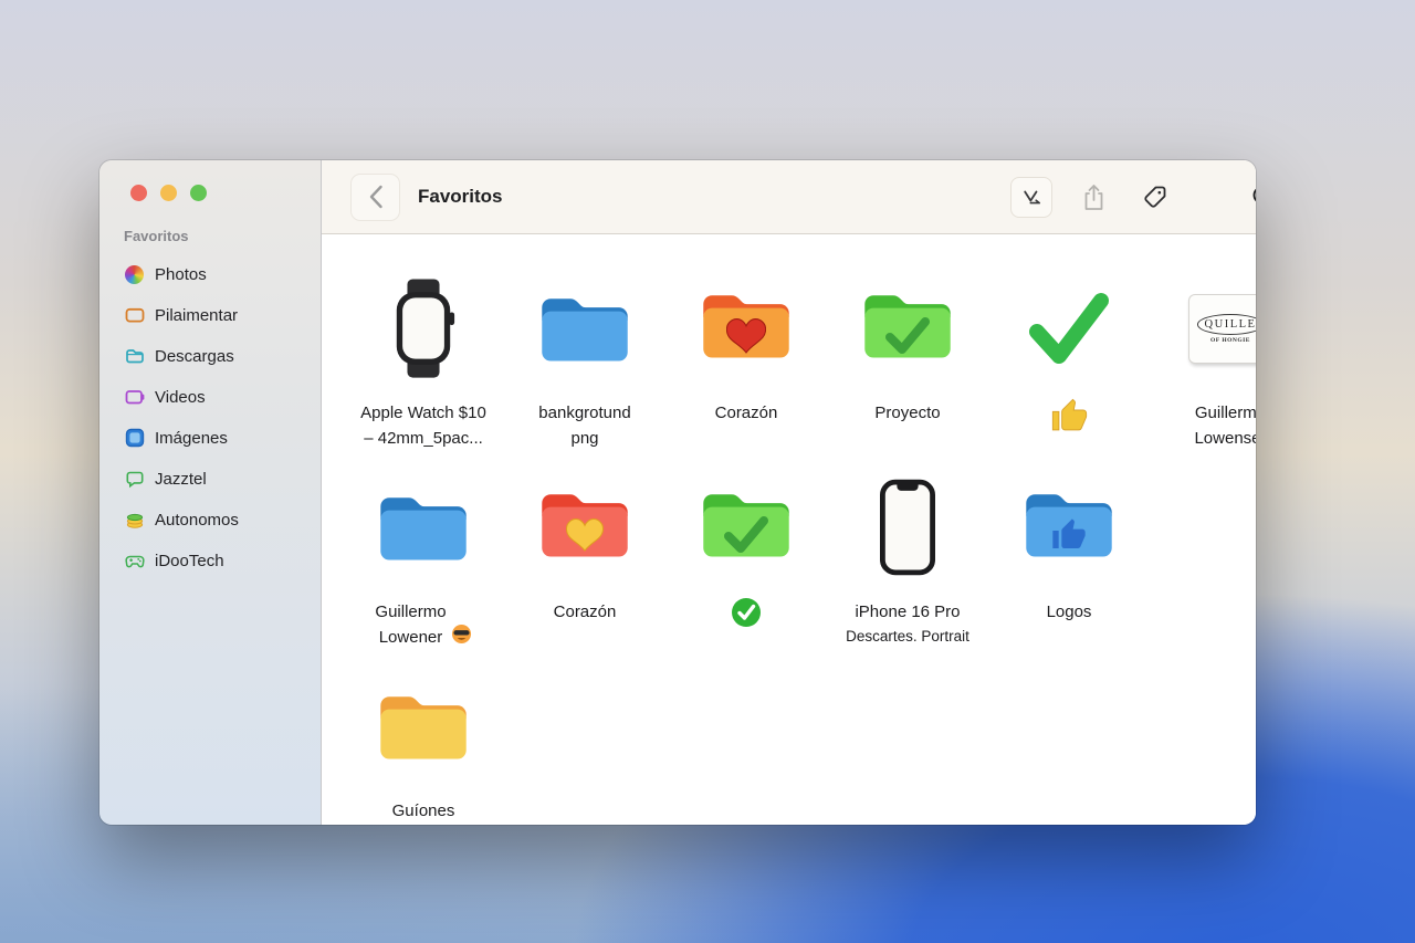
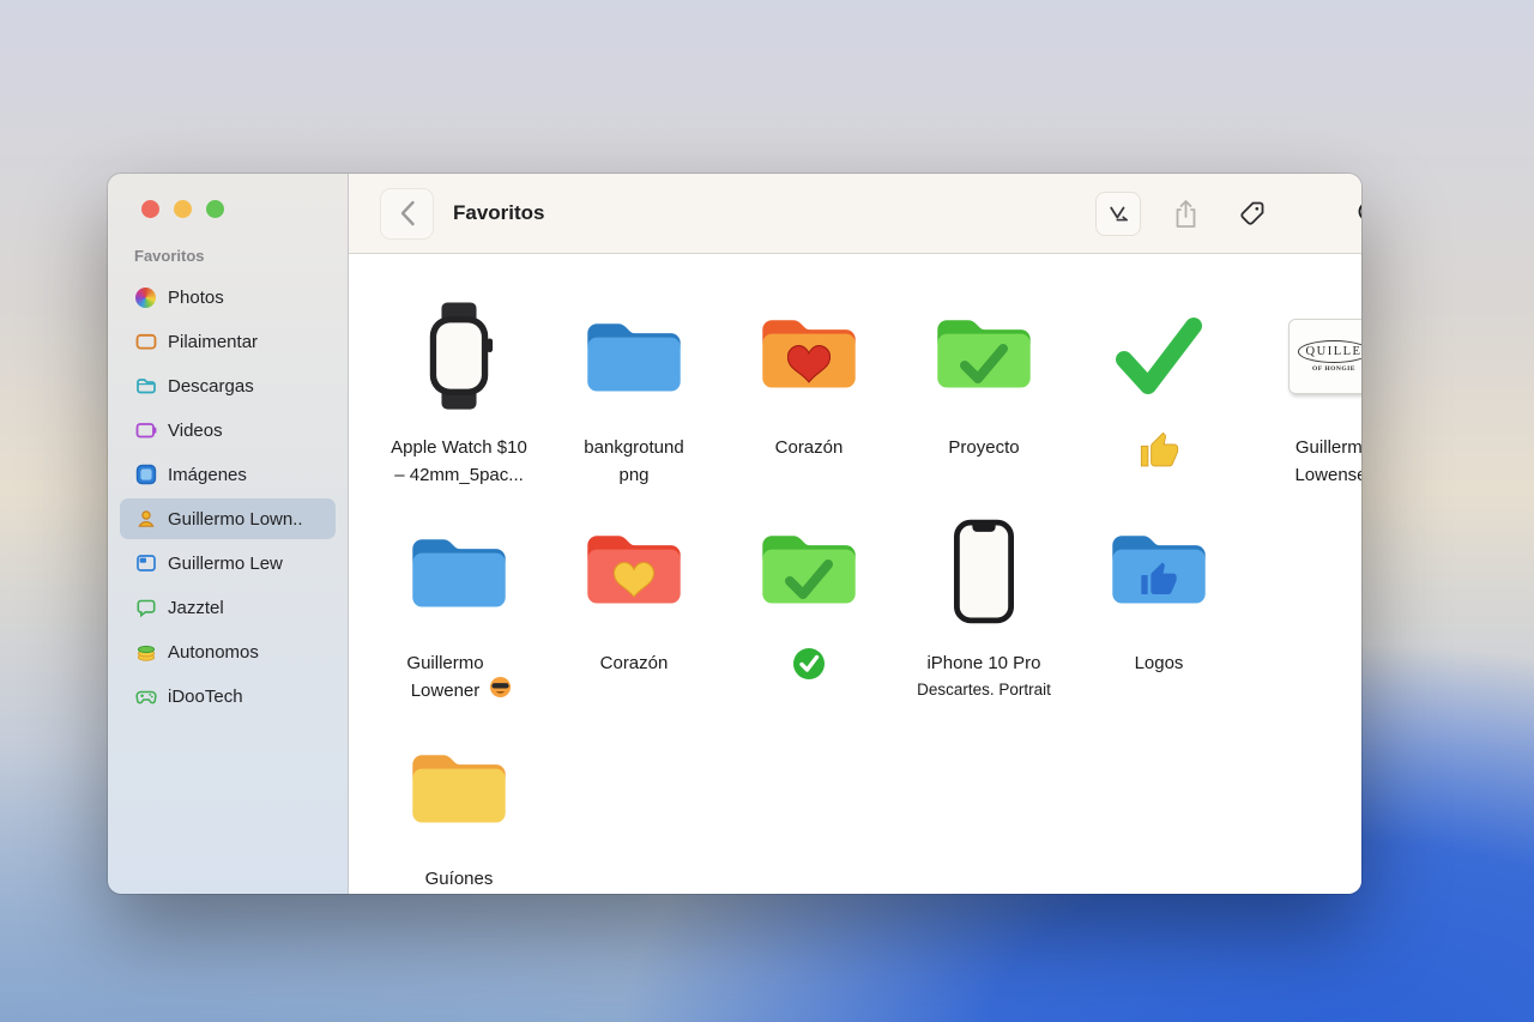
  Favoritos
  Photos
  Pilaimentar
  Descargas
  Videos
  Imágenes
+ Guillermo Lown..
+ Guillermo Lew
  Jazztel
  Autonomos
  iDooTech
  Favoritos
  Apple Watch $10
  – 42mm_5pac...
  bankgrotund
  png
  Corazón
  Proyecto
  QUILLE
  Guillerm
  Lowens
  Guillermo
  Lowener
  Corazón
- iPhone 16 Pro
+ iPhone 10 Pro
  Descartes. Portrait
  Logos
  Guíones
